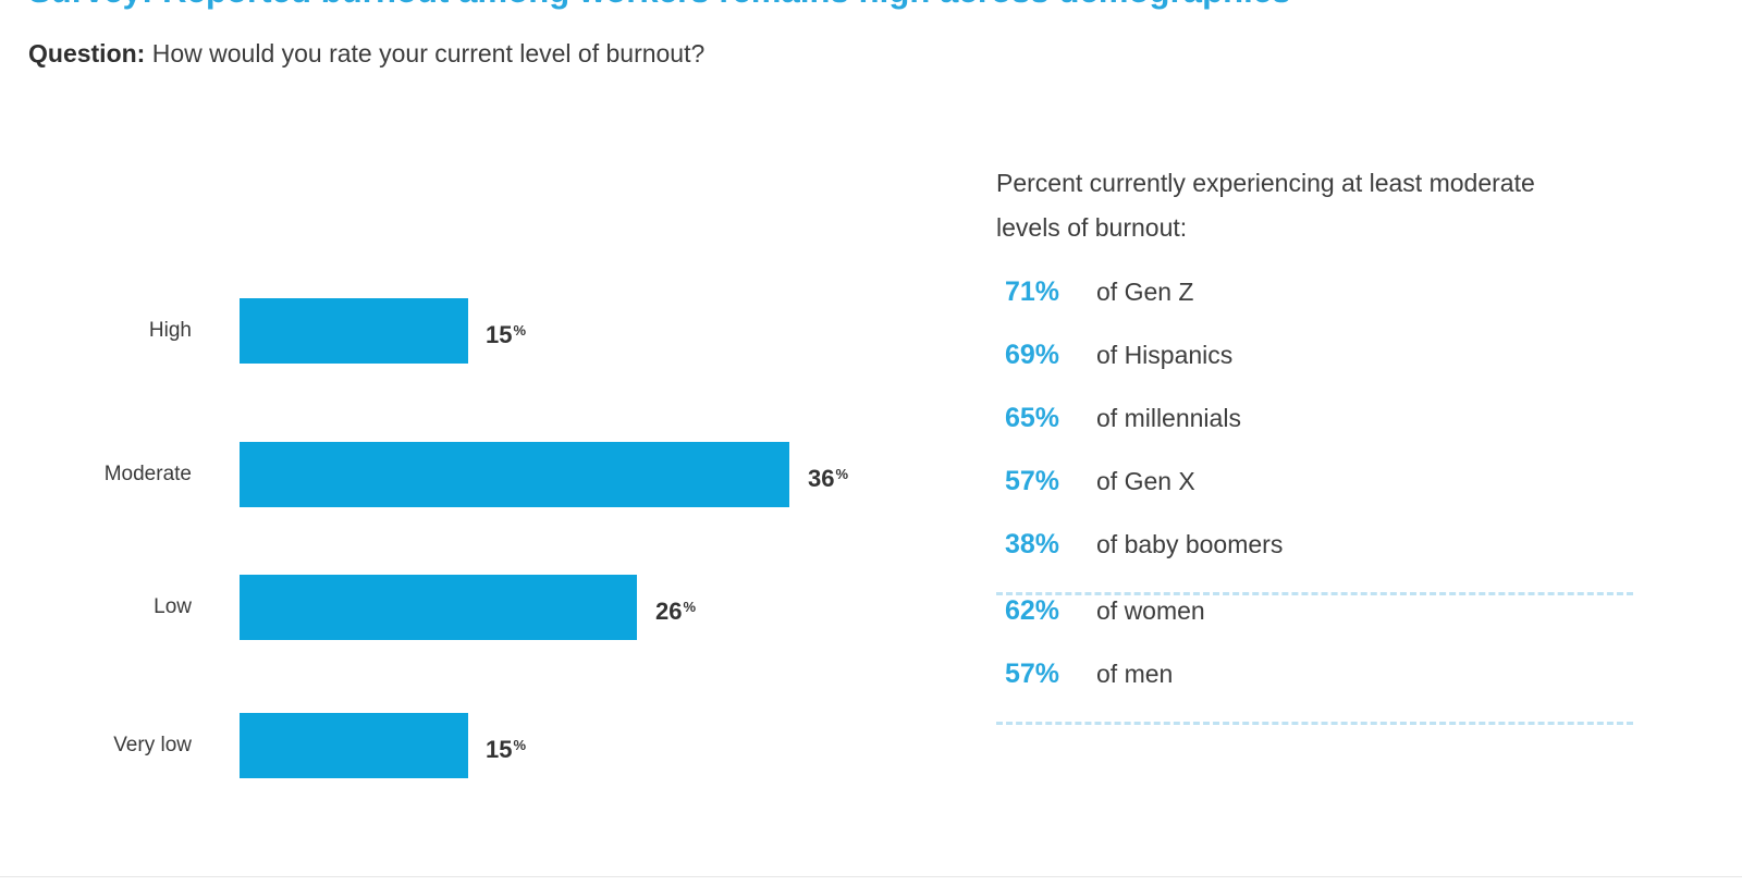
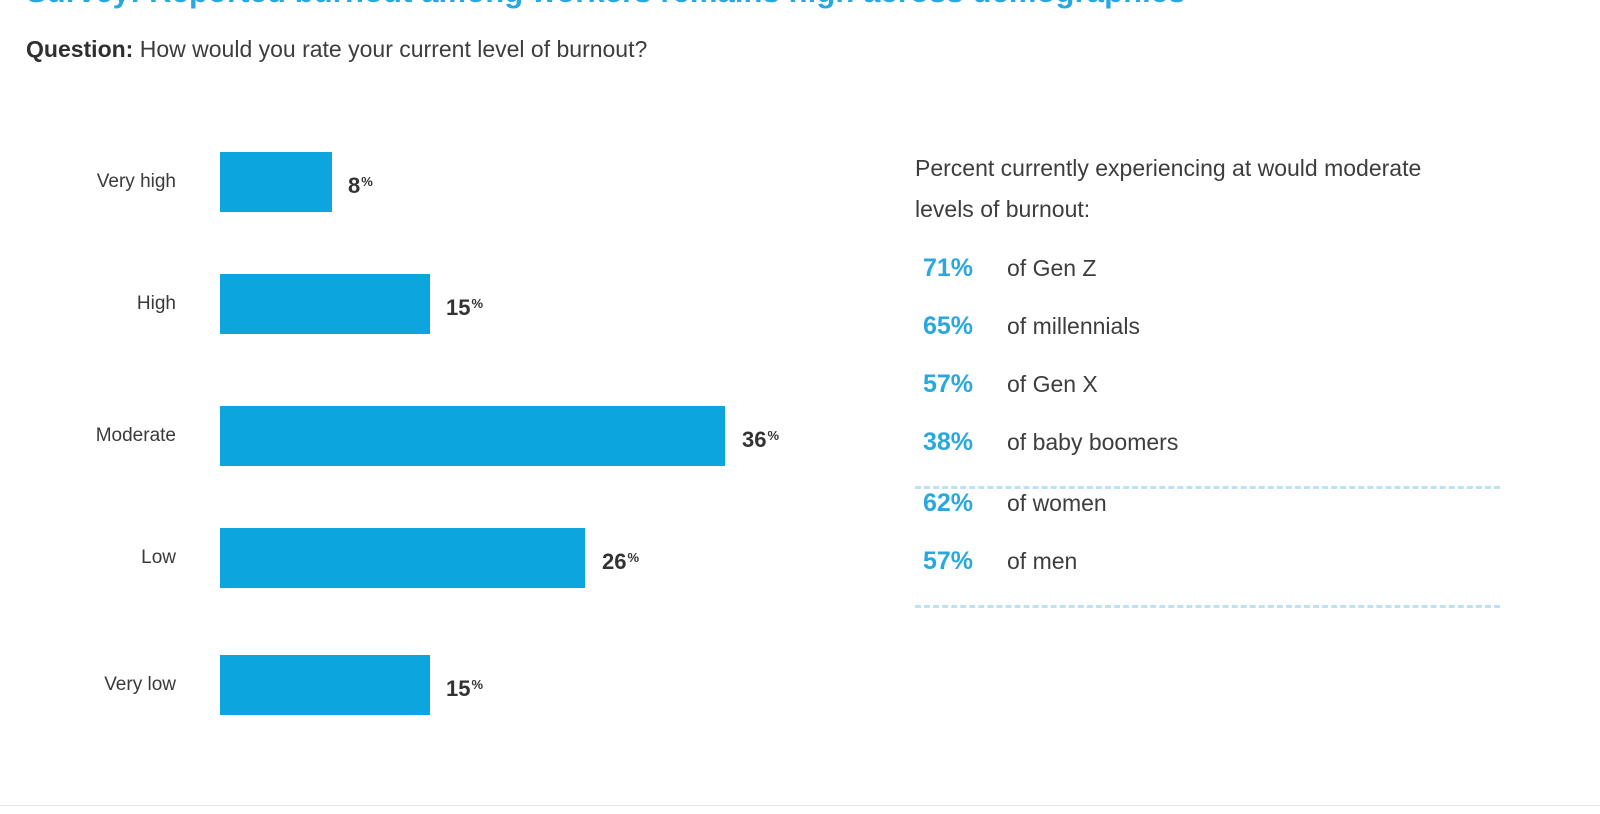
  Question: How would you rate your current level of burnout?
+ Very high
+ 8%
  High
  15%
  Moderate
  36%
  Low
  26%
  Very low
  15%
- Percent currently experiencing at least moderate levels of burnout:
+ Percent currently experiencing at would moderate levels of burnout:
  71%
  of Gen Z
- 69%
- of Hispanics
  65%
  of millennials
  57%
  of Gen X
  38%
  of baby boomers
  62%
  of women
  57%
  of men
